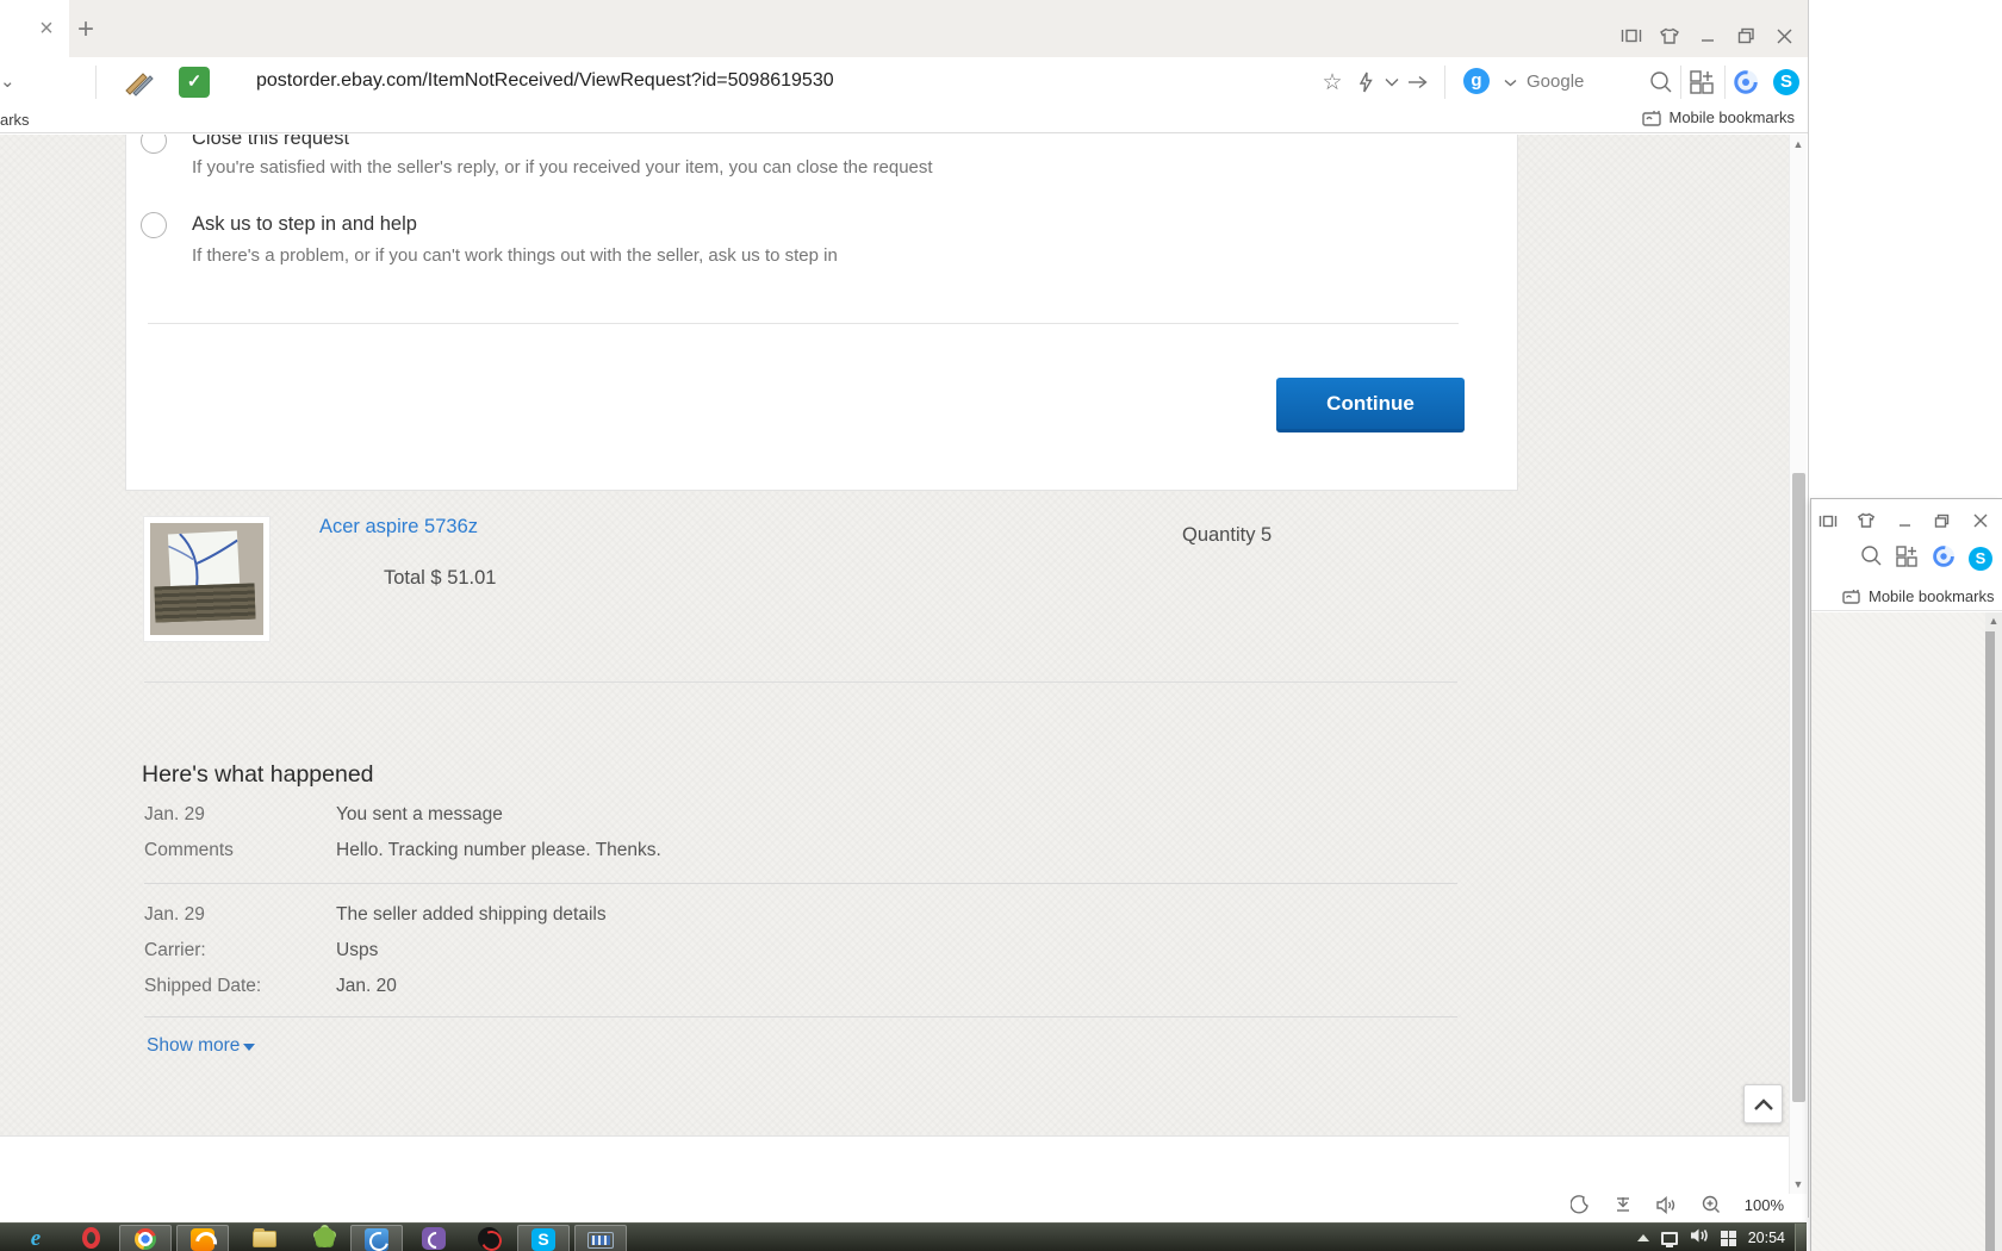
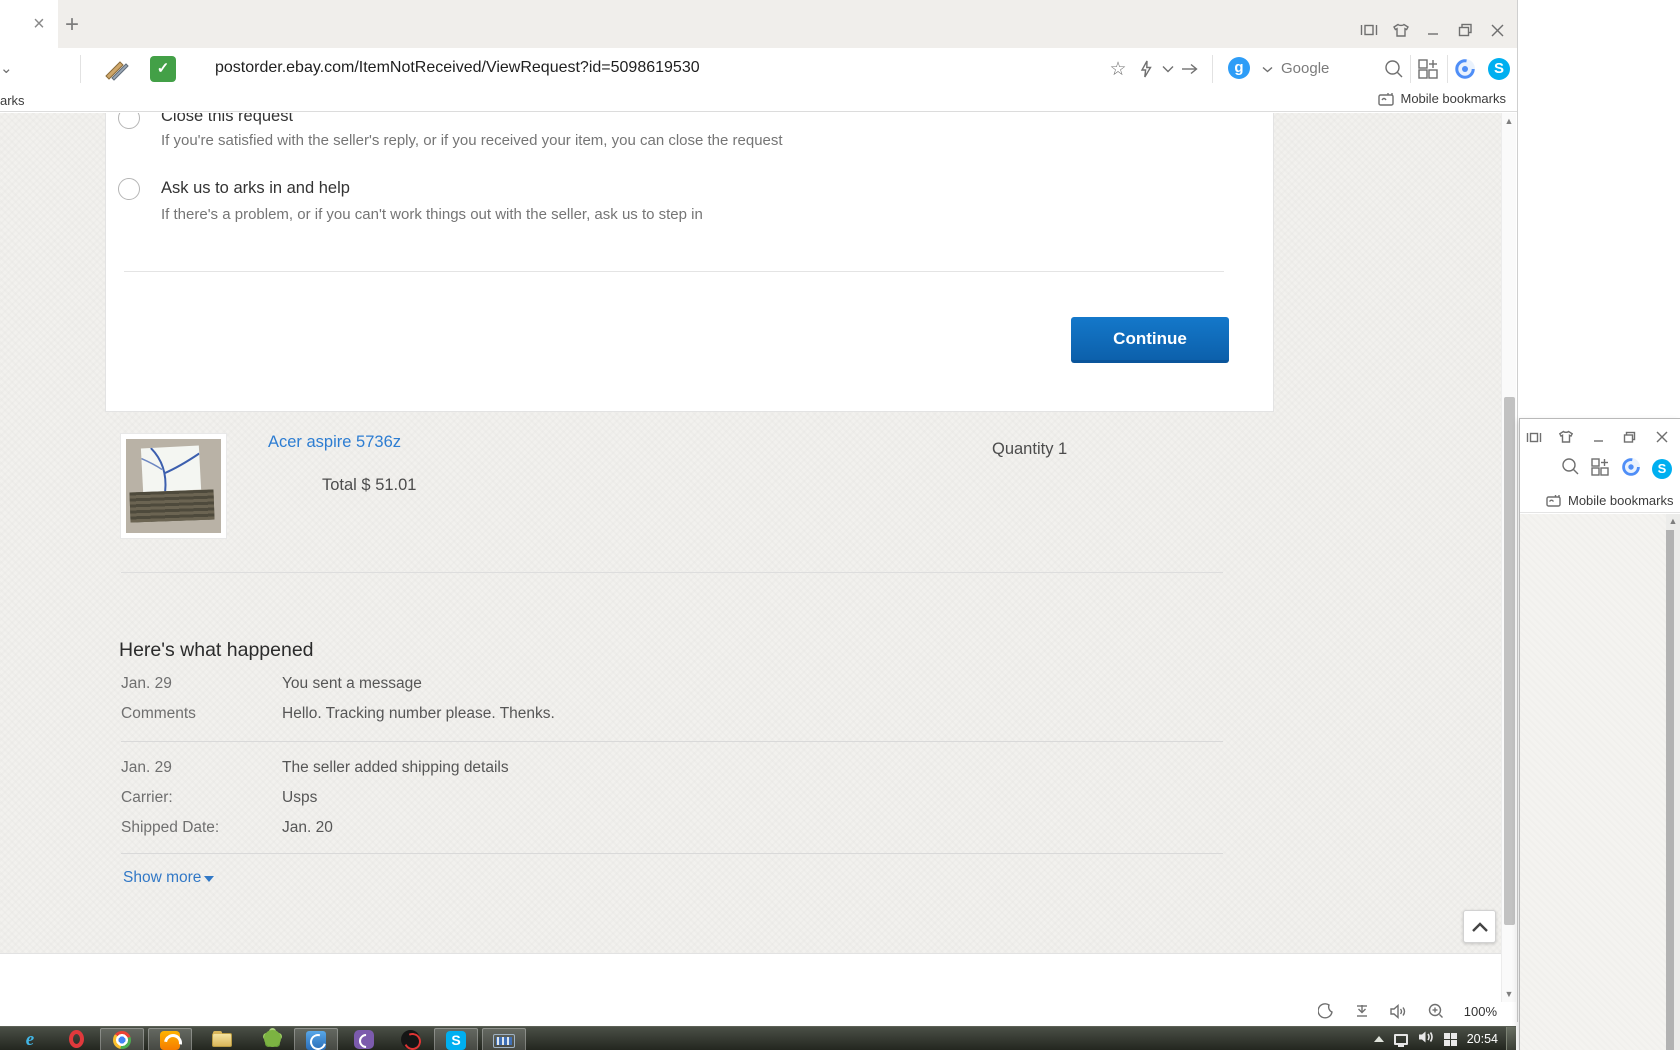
  ×
  +
  ⌄
  ✓
  postorder.ebay.com/ItemNotReceived/ViewRequest?id=5098619530
  ☆
  g
  Google
  S
  arks
  Mobile bookmarks
  Close this request
  If you're satisfied with the seller's reply, or if you received your item, you can close the request
- Ask us to step in and help
+ Ask us to arks in and help
  If there's a problem, or if you can't work things out with the seller, ask us to step in
  Continue
  Acer aspire 5736z
  Total $ 51.01
- Quantity 5
+ Quantity 1
  Here's what happened
  Jan. 29
  You sent a message
  Comments
  Hello. Tracking number please. Thenks.
  Jan. 29
  The seller added shipping details
  Carrier:
  Usps
  Shipped Date:
  Jan. 20
  Show more
  ▲
  ▼
  100%
  e
  S
  20:54
  S
  Mobile bookmarks
  ▲
